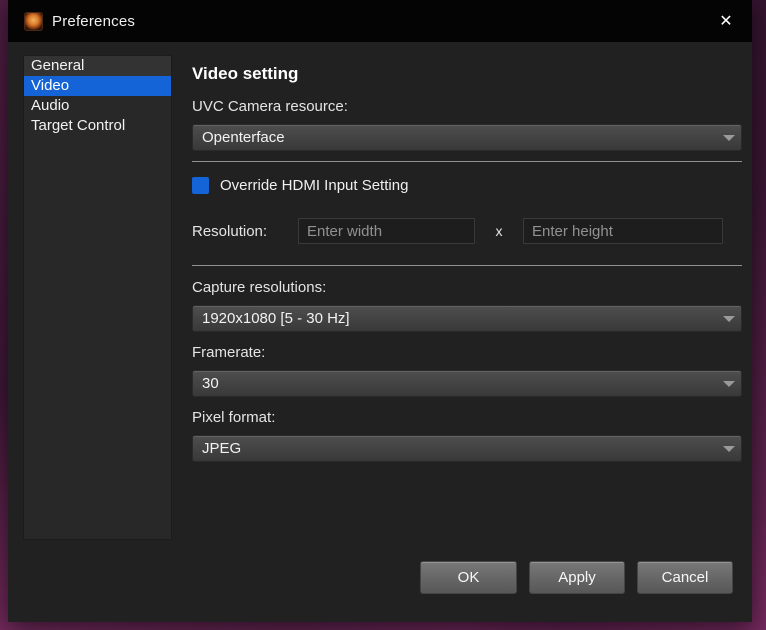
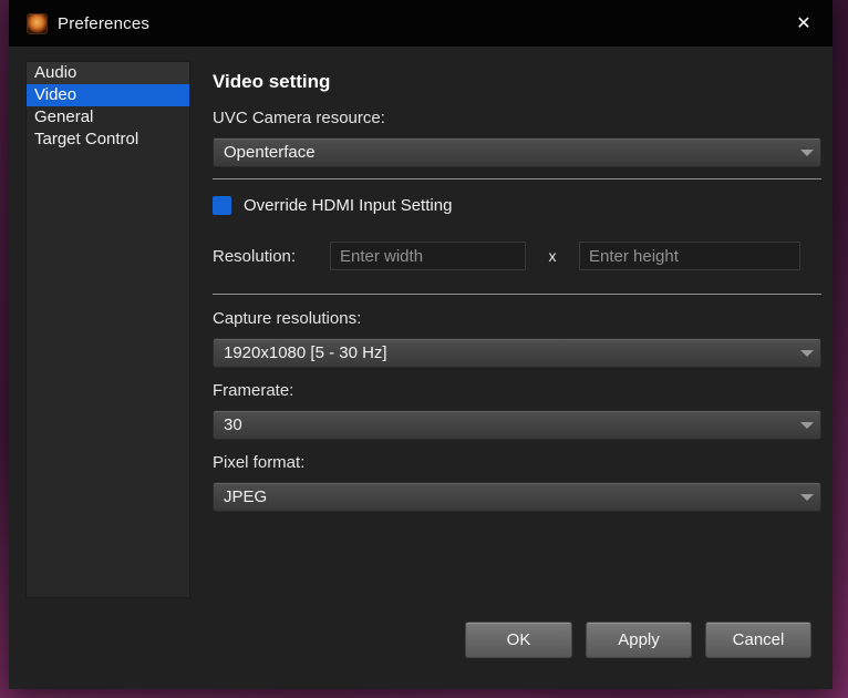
  Preferences
  ✕
- General
+ Audio
  Video
- Audio
+ General
  Target Control
  Video setting
  UVC Camera resource:
  Openterface
  Override HDMI Input Setting
  Resolution:
  Enter width
  x
  Enter height
  Capture resolutions:
  1920x1080 [5 - 30 Hz]
  Framerate:
  30
  Pixel format:
  JPEG
  OK
  Apply
  Cancel
